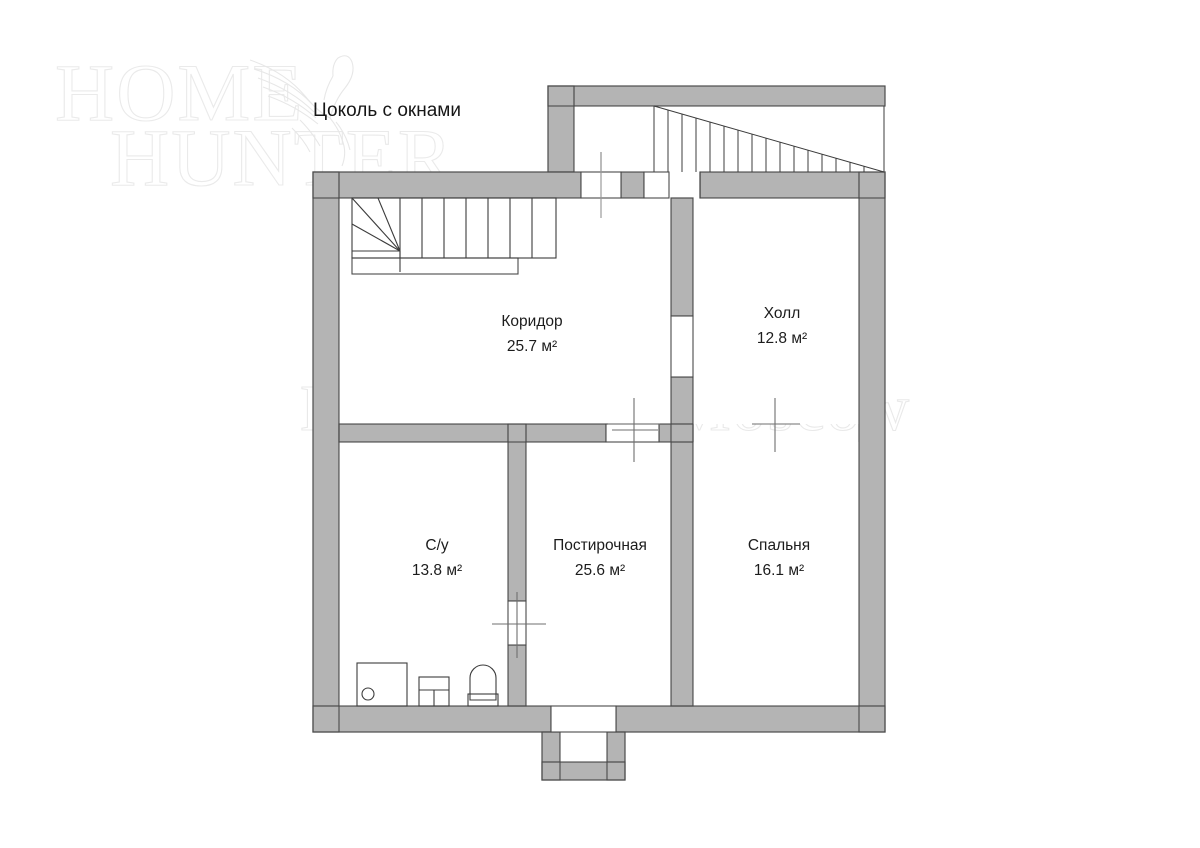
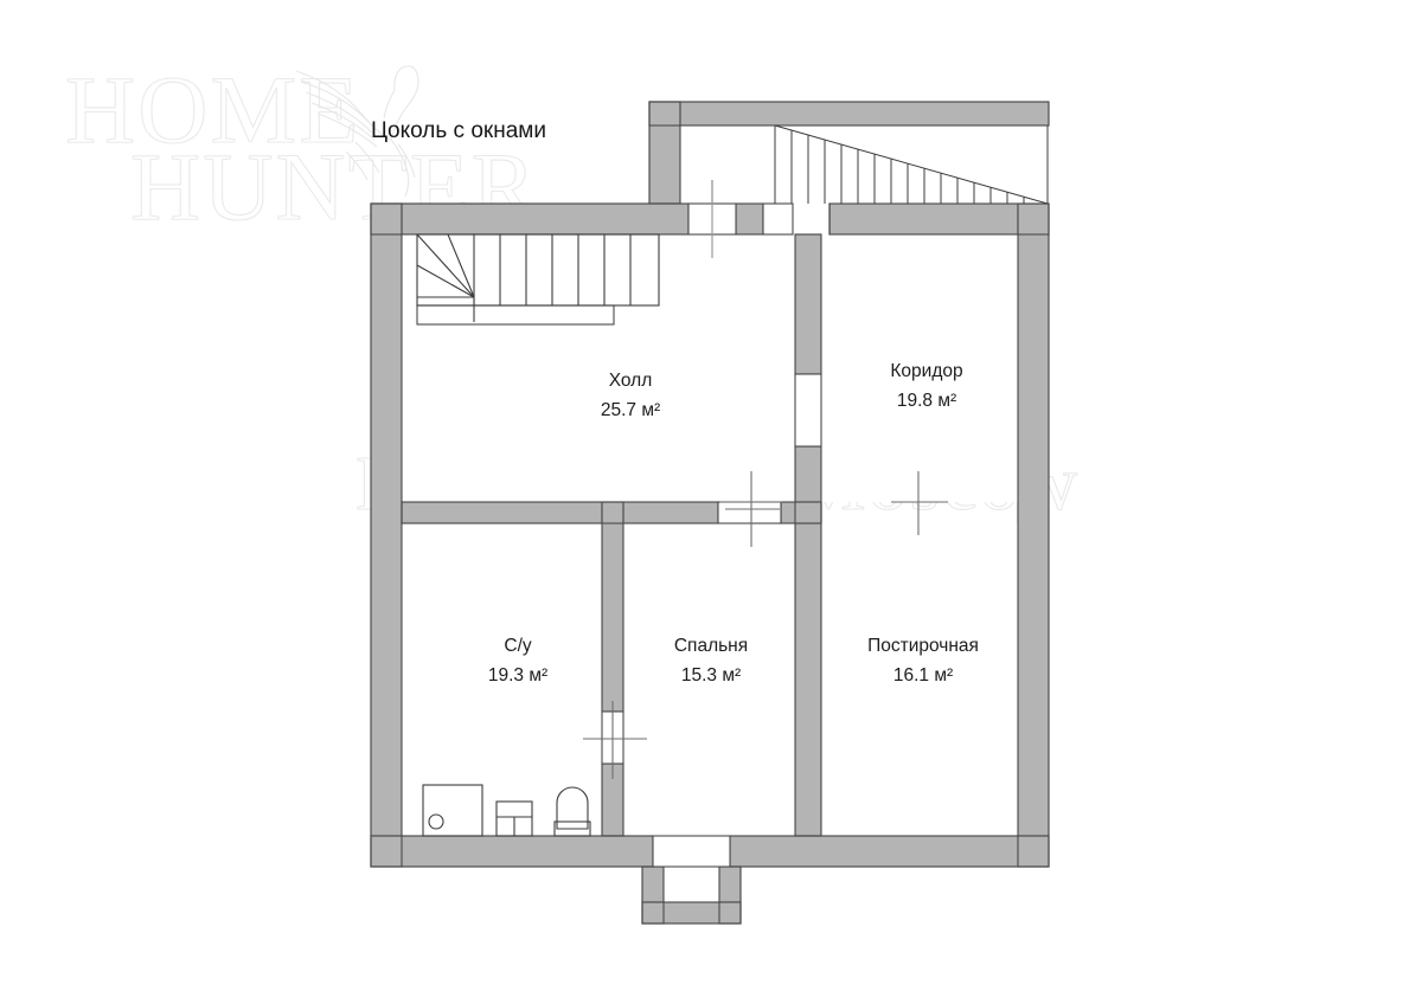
  HOME
  HUNTER
  Цоколь с окнами
- Коридор
+ Холл
  25.7 м²
- Холл
+ Коридор
- 12.8 м²
+ 19.8 м²
  С/у
- 13.8 м²
+ 19.3 м²
- Постирочная
+ Спальня
- 25.6 м²
+ 15.3 м²
- Спальня
+ Постирочная
  16.1 м²
